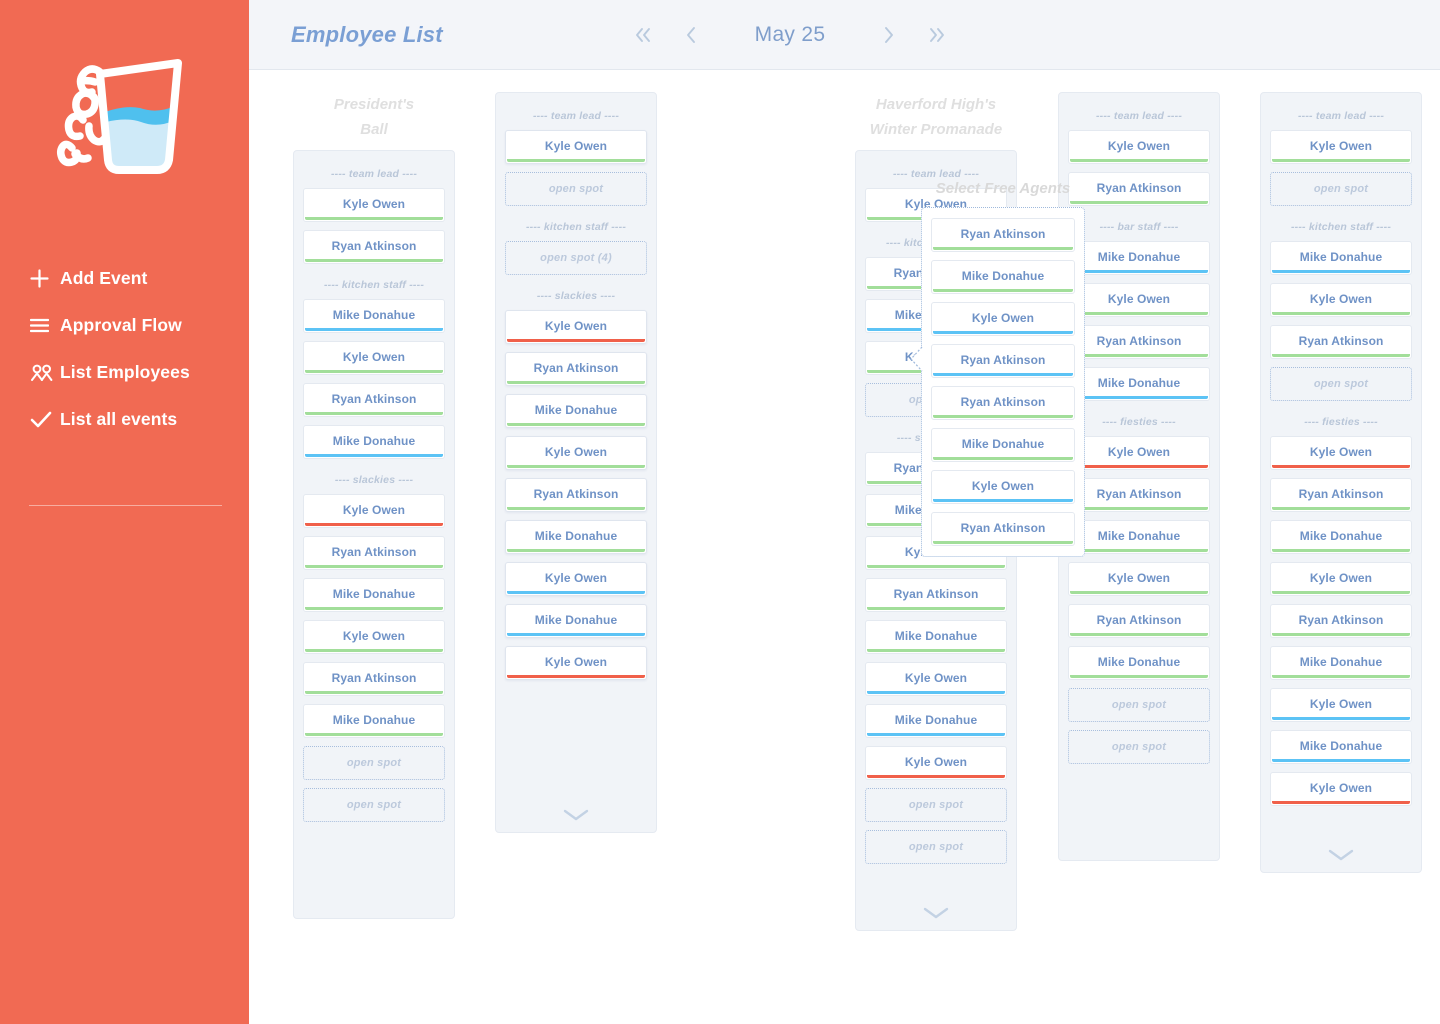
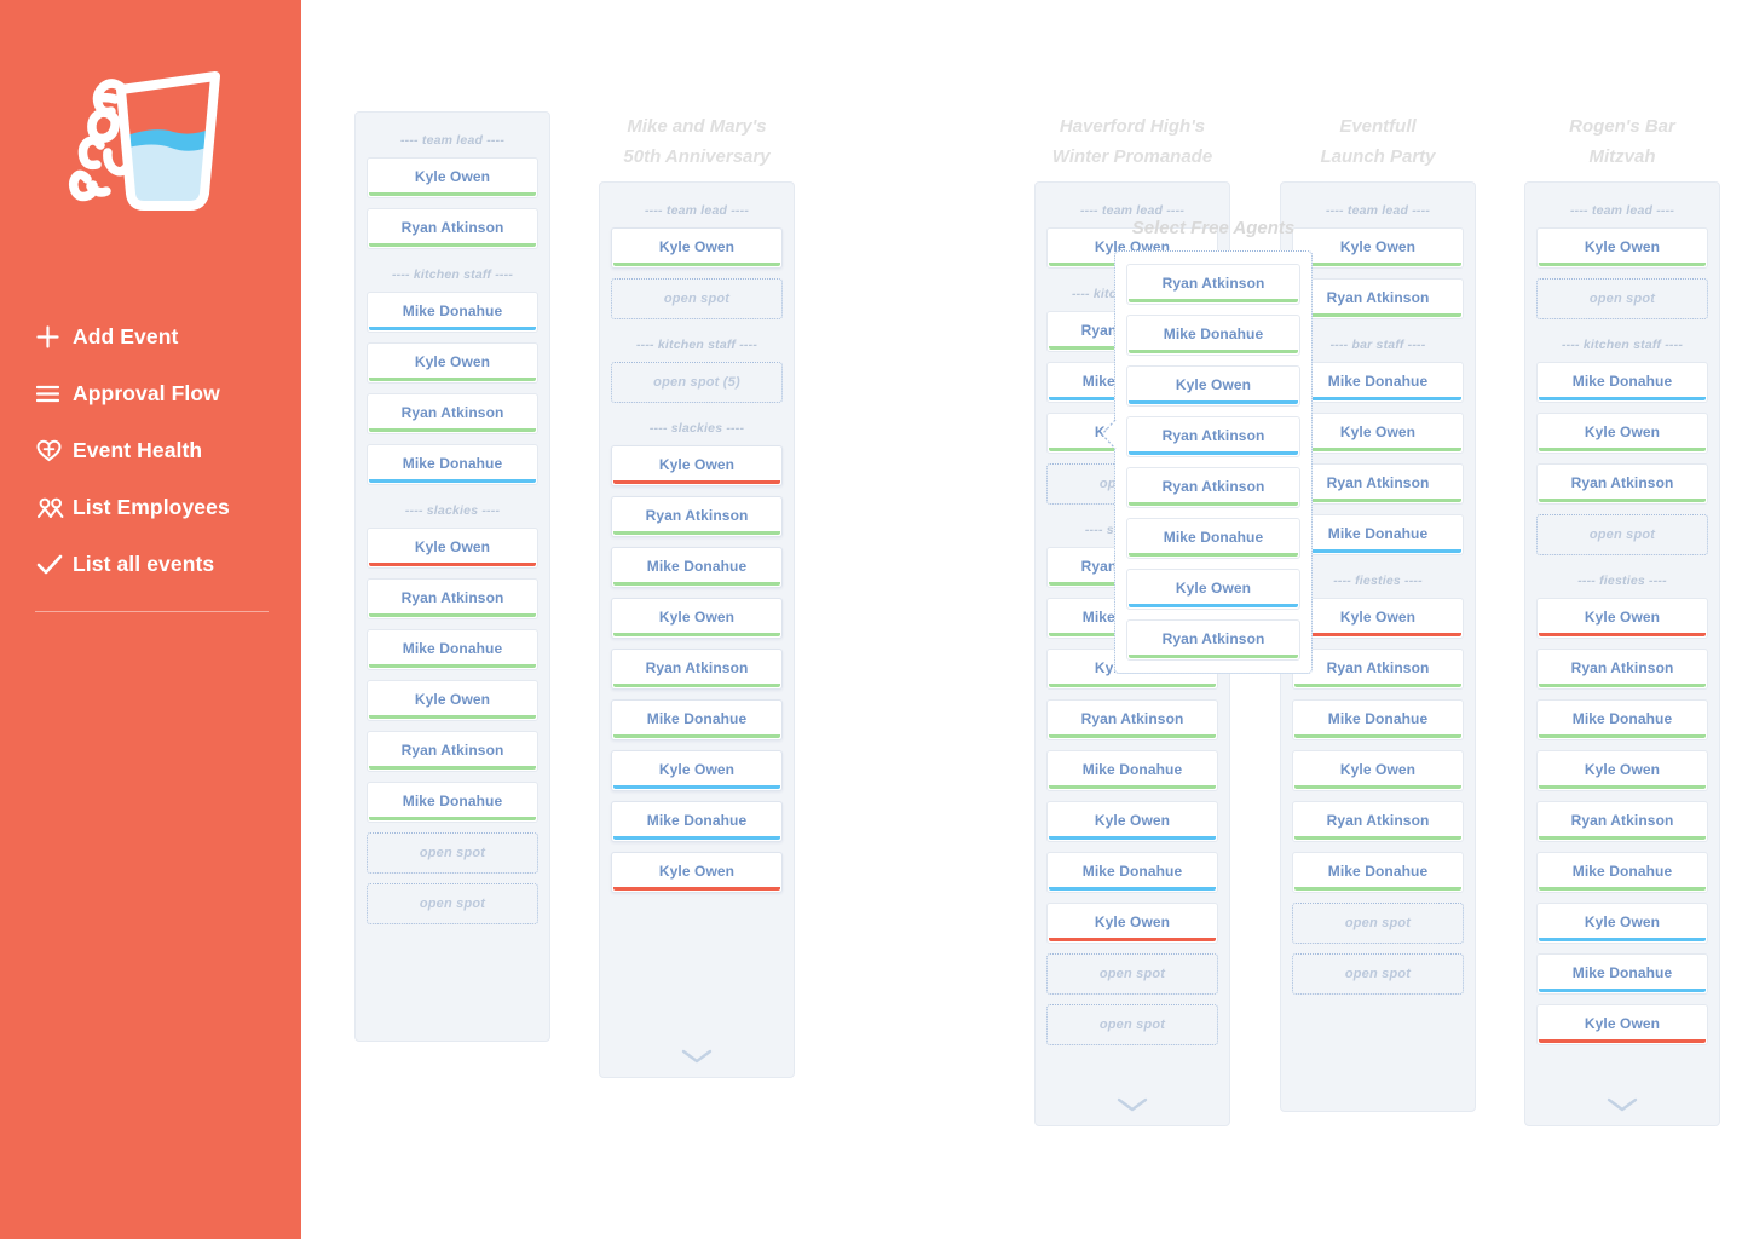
  Add Event
  Approval Flow
+ Event Health
  List Employees
  List all events
- Employee List
- May 25
- President's
- Ball
  ---- team lead ----
  Kyle Owen
  Ryan Atkinson
  ---- kitchen staff ----
  Mike Donahue
  Kyle Owen
  Ryan Atkinson
  Mike Donahue
  ---- slackies ----
  Kyle Owen
  Ryan Atkinson
  Mike Donahue
  Kyle Owen
  Ryan Atkinson
  Mike Donahue
  open spot
  open spot
+ Mike and Mary's
+ 50th Anniversary
  ---- team lead ----
  Kyle Owen
  open spot
  ---- kitchen staff ----
- open spot (4)
+ open spot (5)
  ---- slackies ----
  Kyle Owen
  Ryan Atkinson
  Mike Donahue
  Kyle Owen
  Ryan Atkinson
  Mike Donahue
  Kyle Owen
  Mike Donahue
  Kyle Owen
  Haverford High's
  Winter Promanade
  ---- team lead ----
  Kyle Owen
  Ryan Atkinson
  Mike Donahue
  Kyle Owen
  Mike Donahue
  Kyle Owen
  open spot
  open spot
+ Eventfull
+ Launch Party
  ---- team lead ----
  Kyle Owen
  Ryan Atkinson
  ---- bar staff ----
  Mike Donahue
  Kyle Owen
  Ryan Atkinson
  Mike Donahue
  ---- fiesties ----
  Kyle Owen
  Ryan Atkinson
  Mike Donahue
  Kyle Owen
  Ryan Atkinson
  Mike Donahue
  open spot
  open spot
+ Rogen's Bar
+ Mitzvah
  ---- team lead ----
  Kyle Owen
  open spot
  ---- kitchen staff ----
  Mike Donahue
  Kyle Owen
  Ryan Atkinson
  open spot
  ---- fiesties ----
  Kyle Owen
  Ryan Atkinson
  Mike Donahue
  Kyle Owen
  Ryan Atkinson
  Mike Donahue
  Kyle Owen
  Mike Donahue
  Kyle Owen
  Select Free Agents
  Ryan Atkinson
  Mike Donahue
  Kyle Owen
  Ryan Atkinson
  Ryan Atkinson
  Mike Donahue
  Kyle Owen
  Ryan Atkinson
